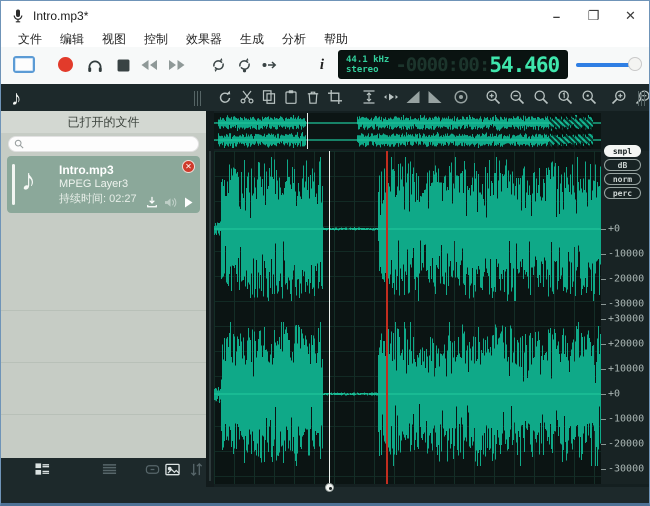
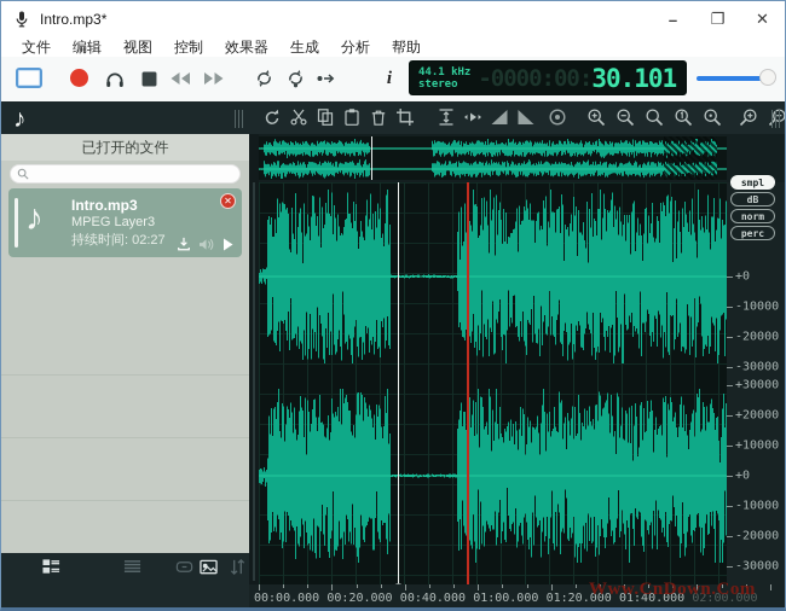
  Intro.mp3*
  –
  ❐
  ✕
  文件
  编辑
  视图
  控制
  效果器
  生成
  分析
  帮助
  i
  44.1 kHz
  stereo
  -0000:00:
- 54.460
+ 30.101
  ♪
  已打开的文件
  ♪
  Intro.mp3
  MPEG Layer3
  持续时间: 02:27
  ✕
  +0
  -10000
  -20000
  -30000
  +30000
  +20000
  +10000
  +0
  -10000
  -20000
  -30000
  smpl
  dB
  norm
  perc
+ 00:00.000
+ 00:20.000
+ 00:40.000
+ 01:00.000
+ 01:20.000
+ 01:40.000
+ 02:00.000
+ Www.CnDown.Com
